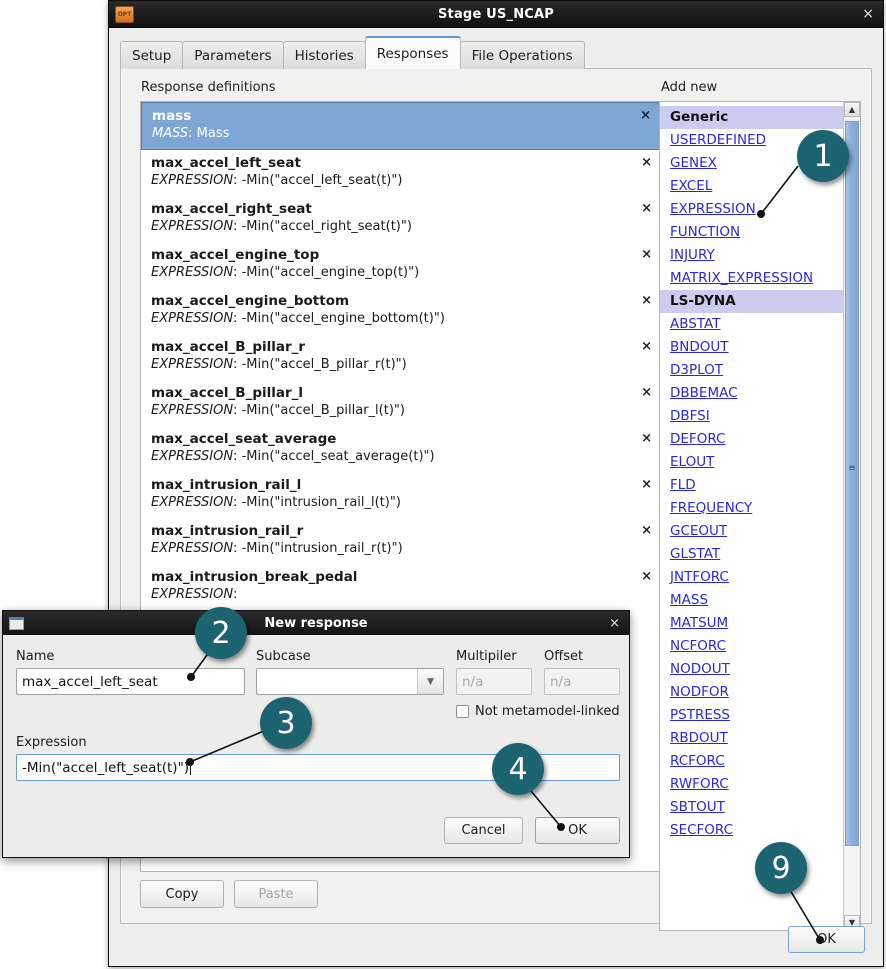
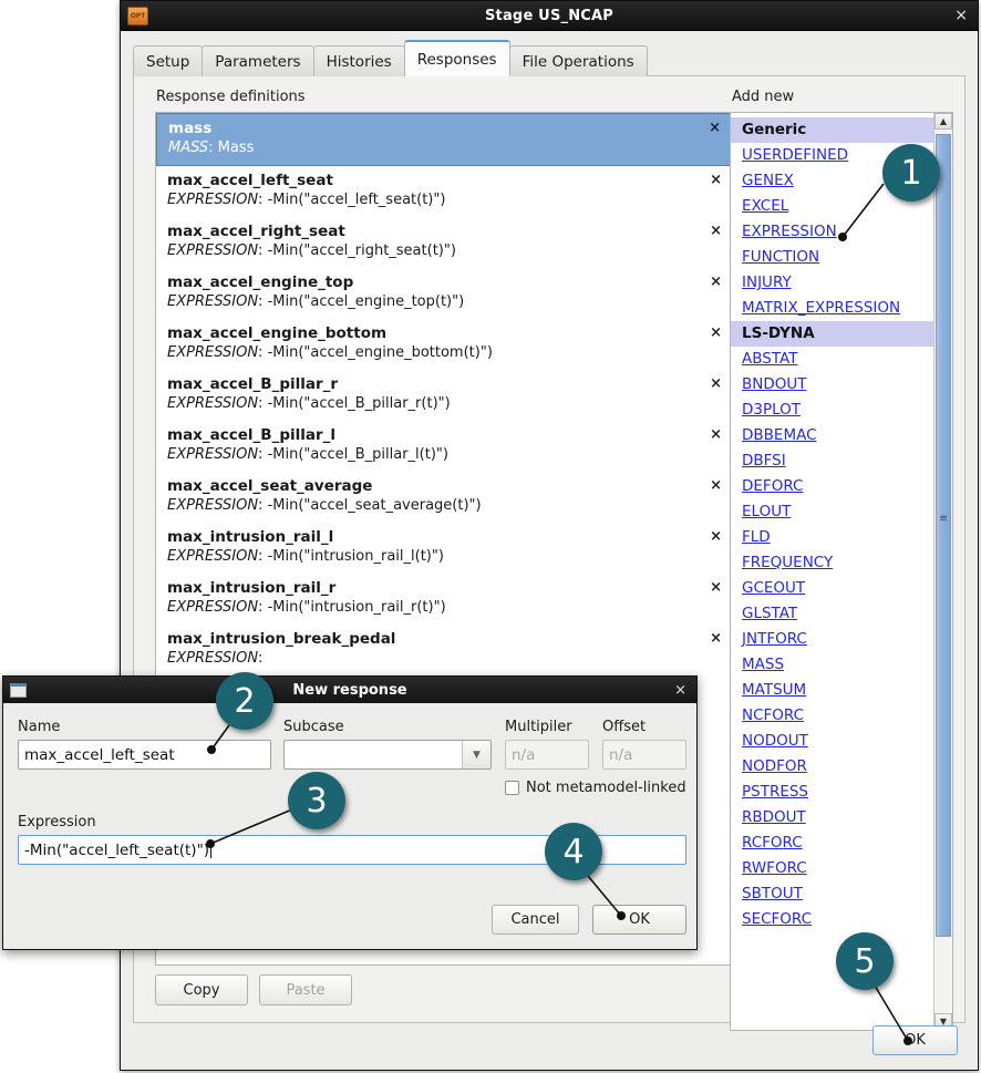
  Stage US_NCAP
  ×
  Setup
  Parameters
  Histories
  Responses
  File Operations
  Response definitions
  Add new
  mass
  MASS: Mass
  ×
  max_accel_left_seat
  EXPRESSION: -Min("accel_left_seat(t)")
  ×
  max_accel_right_seat
  EXPRESSION: -Min("accel_right_seat(t)")
  ×
  max_accel_engine_top
  EXPRESSION: -Min("accel_engine_top(t)")
  ×
  max_accel_engine_bottom
  EXPRESSION: -Min("accel_engine_bottom(t)")
  ×
  max_accel_B_pillar_r
  EXPRESSION: -Min("accel_B_pillar_r(t)")
  ×
  max_accel_B_pillar_l
  EXPRESSION: -Min("accel_B_pillar_l(t)")
  ×
  max_accel_seat_average
  EXPRESSION: -Min("accel_seat_average(t)")
  ×
  max_intrusion_rail_l
  EXPRESSION: -Min("intrusion_rail_l(t)")
  ×
  max_intrusion_rail_r
  EXPRESSION: -Min("intrusion_rail_r(t)")
  ×
  max_intrusion_break_pedal
  EXPRESSION:
  ×
  Generic
  USERDEFINED
  GENEX
  EXCEL
  EXPRESSION
  FUNCTION
  INJURY
  MATRIX_EXPRESSION
  LS-DYNA
  ABSTAT
  BNDOUT
  D3PLOT
  DBBEMAC
  DBFSI
  DEFORC
  ELOUT
  FLD
  FREQUENCY
  GCEOUT
  GLSTAT
  JNTFORC
  MASS
  MATSUM
  NCFORC
  NODOUT
  NODFOR
  PSTRESS
  RBDOUT
  RCFORC
  RWFORC
  SBTOUT
  SECFORC
  ▲
  ≡
  ▼
  Copy
  Paste
  New response
  ×
  Name
  max_accel_left_seat
  Subcase
  ▼
  Multipiler
  n/a
  Offset
  n/a
  Not metamodel-linked
  Expression
  -Min("accel_left_seat(t)")
  Cancel
  OK
  1
  2
  3
  4
- 9
+ 5
